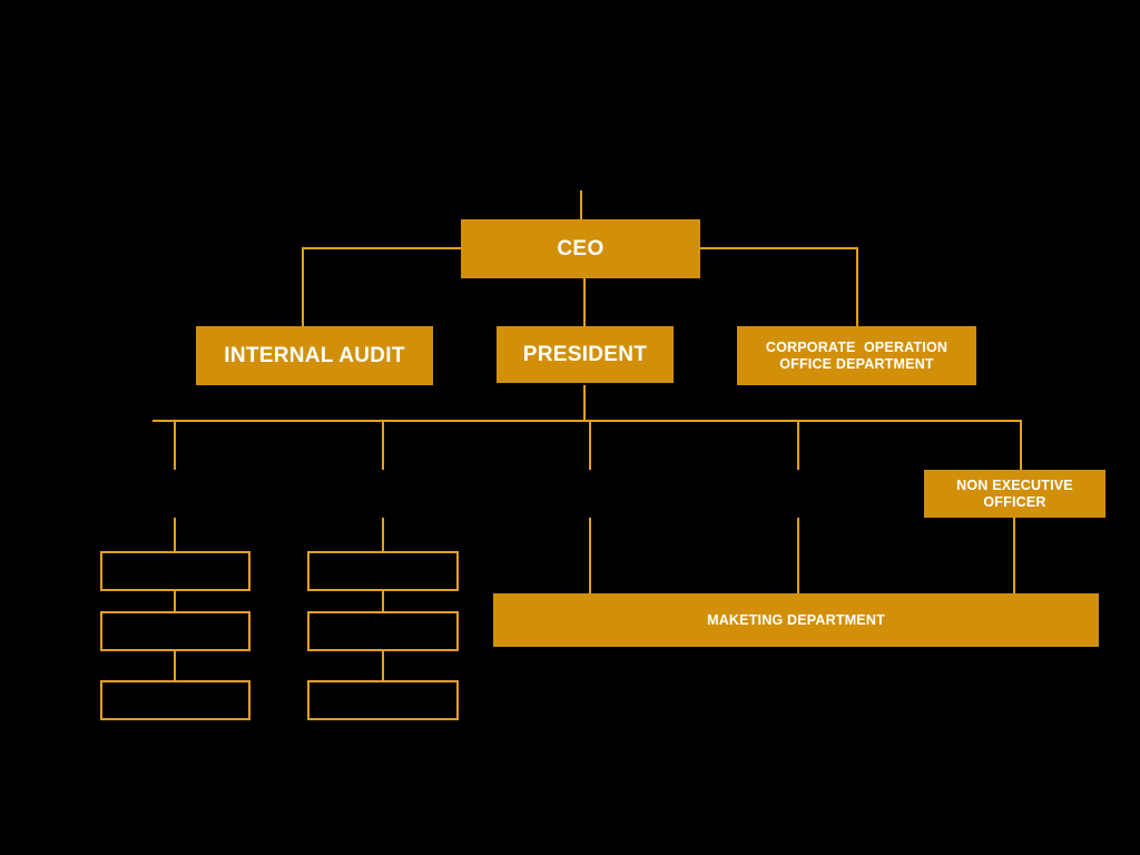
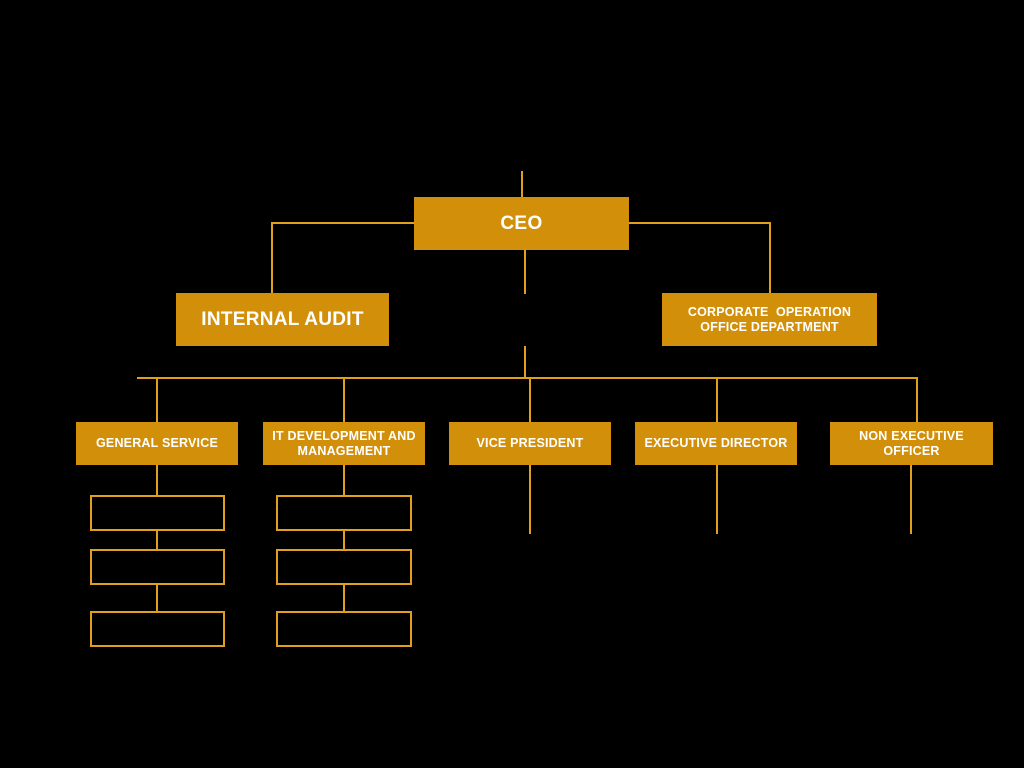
  CEO
  INTERNAL AUDIT
- PRESIDENT
  CORPORATE OPERATION
  OFFICE DEPARTMENT
+ GENERAL SERVICE
+ IT DEVELOPMENT AND
+ MANAGEMENT
+ VICE PRESIDENT
+ EXECUTIVE DIRECTOR
  NON EXECUTIVE
  OFFICER
- MAKETING DEPARTMENT
